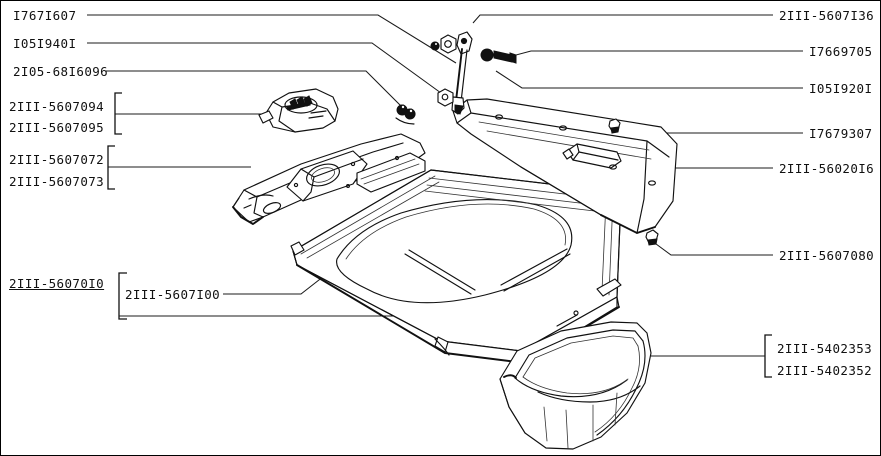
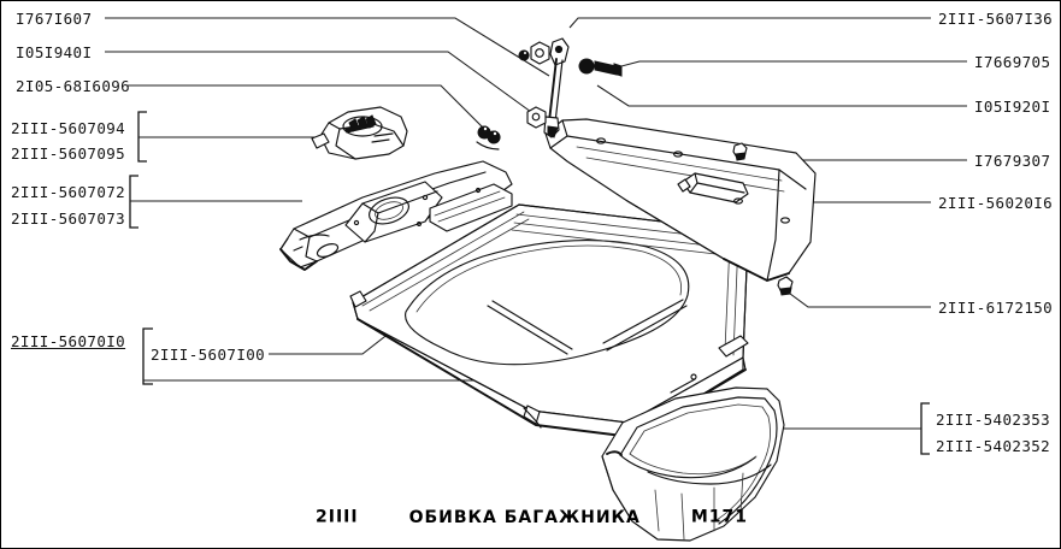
  I767I607
  I05I940I
  2I05-68I6096
  2III-5607094
  2III-5607095
  2III-5607072
  2III-5607073
  2III-56070I0
  2III-5607I00
  2III-5607I36
  I7669705
  I05I920I
  I7679307
  2III-56020I6
- 2III-5607080
+ 2III-6172150
  2III-5402353
  2III-5402352
+ 2IIII ОБИВКА БАГАЖНИКА M171
